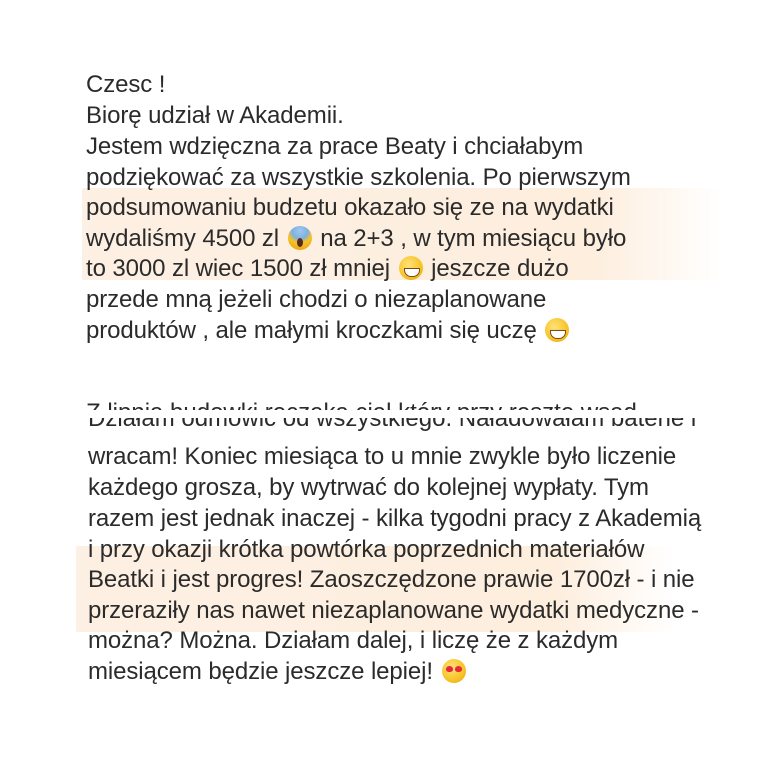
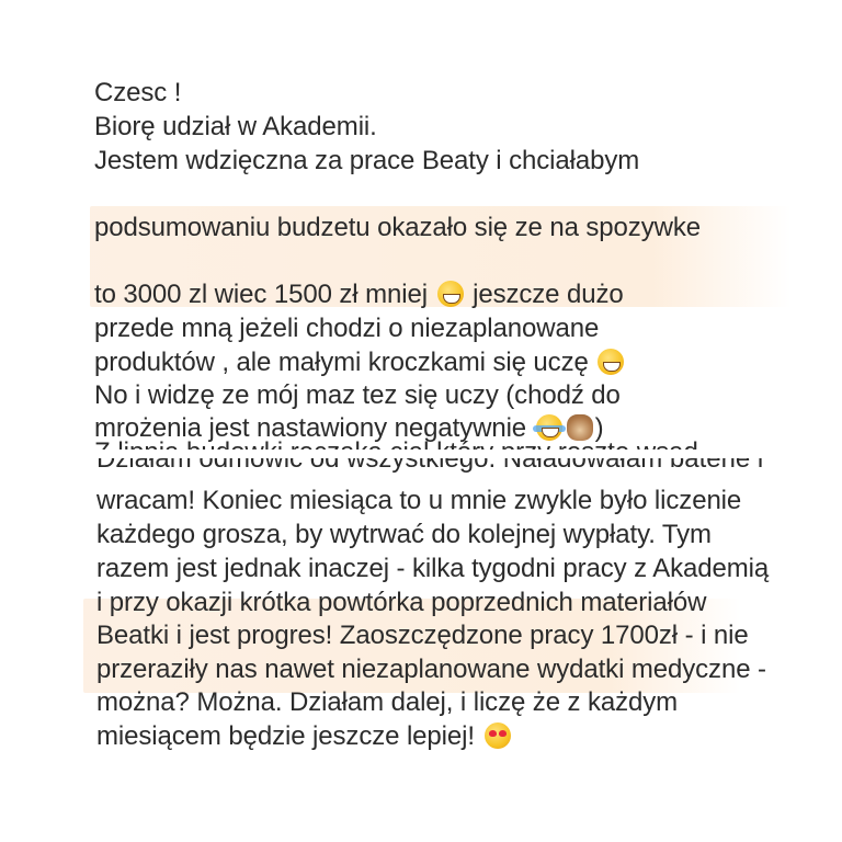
  Czesc !
  Biorę udział w Akademii.
  Jestem wdzięczna za prace Beaty i chciałabym
- podziękować za wszystkie szkolenia. Po pierwszym
- podsumowaniu budzetu okazało się ze na wydatki
+ podsumowaniu budzetu okazało się ze na spozywke
- wydaliśmy 4500 zl na 2+3 , w tym miesiącu było
  to 3000 zl wiec 1500 zł mniej jeszcze dużo
  przede mną jeżeli chodzi o niezaplanowane
  produktów , ale małymi kroczkami się uczę
+ No i widzę ze mój maz tez się uczy (chodź do
+ mrożenia jest nastawiony negatywnie )
  Działam odmówić od wszystkiego. Naładowałam baterie i
  wracam! Koniec miesiąca to u mnie zwykle było liczenie
  każdego grosza, by wytrwać do kolejnej wypłaty. Tym
  razem jest jednak inaczej - kilka tygodni pracy z Akademią
  i przy okazji krótka powtórka poprzednich materiałów
- Beatki i jest progres! Zaoszczędzone prawie 1700zł - i nie
+ Beatki i jest progres! Zaoszczędzone pracy 1700zł - i nie
  przeraziły nas nawet niezaplanowane wydatki medyczne -
  można? Można. Działam dalej, i liczę że z każdym
  miesiącem będzie jeszcze lepiej!
